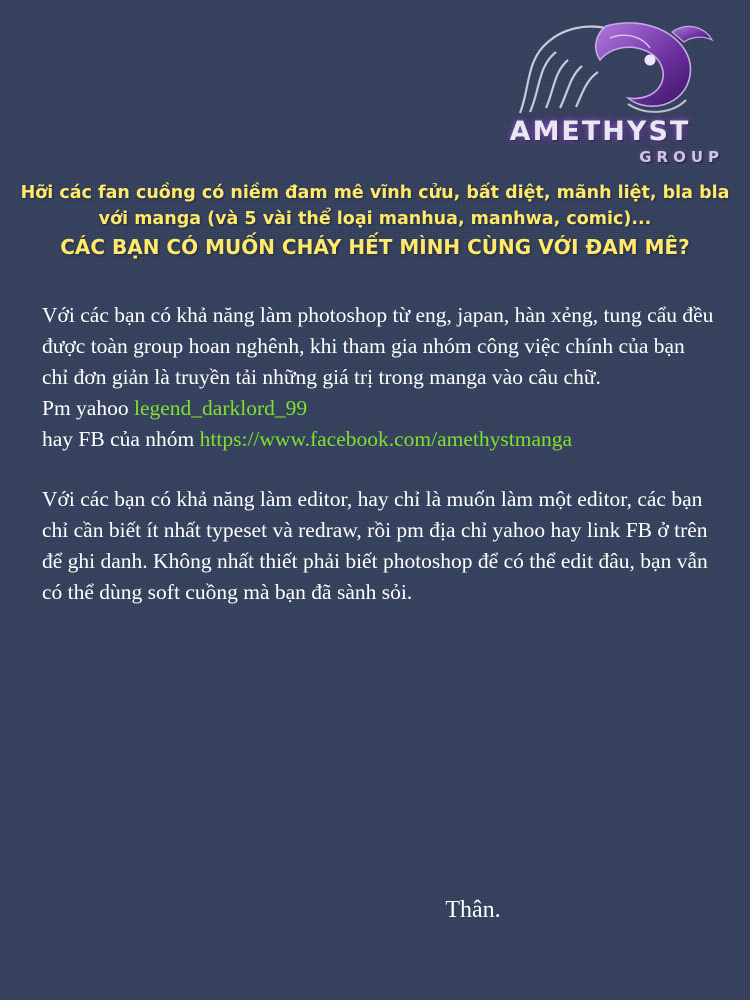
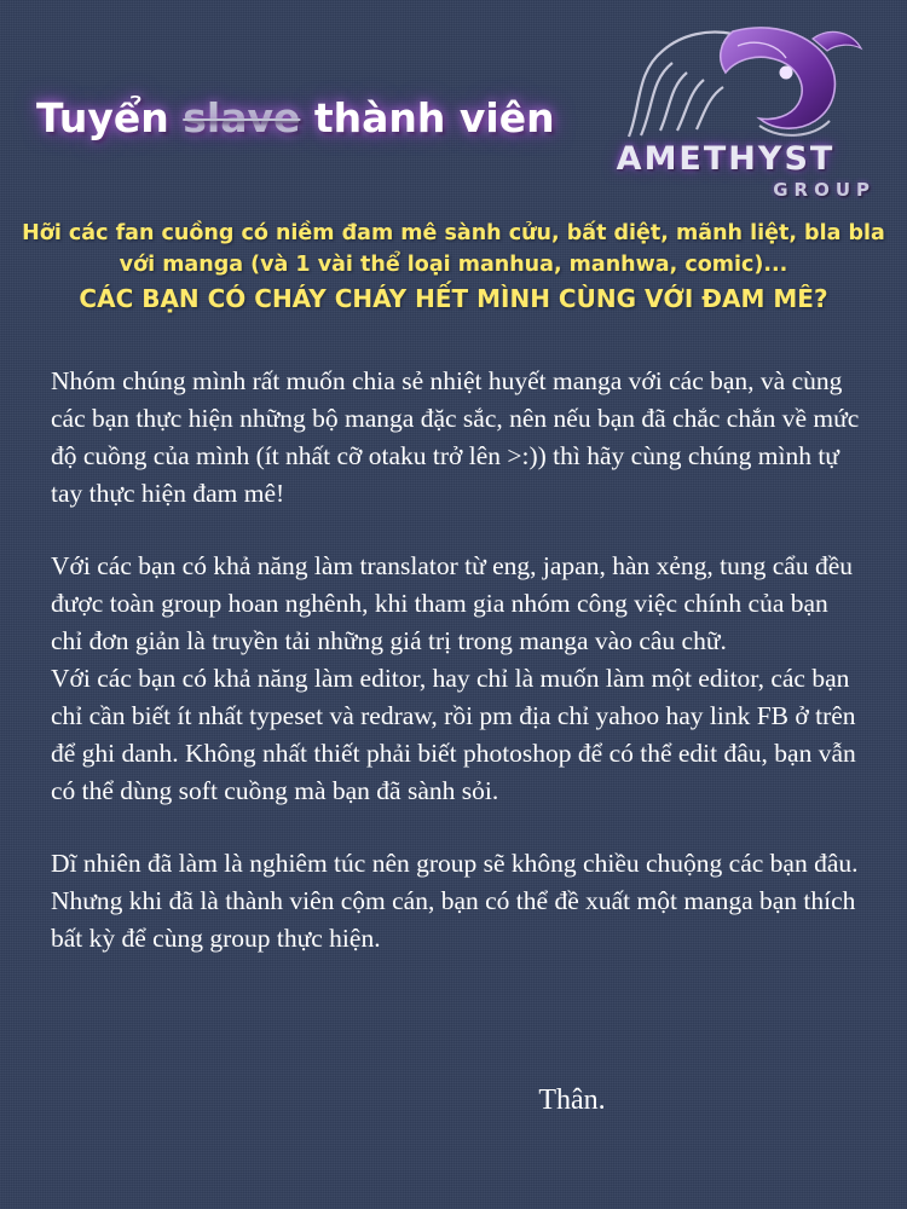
  AMETHYST
  GROUP
+ Tuyển slave thành viên
- Hỡi các fan cuồng có niềm đam mê vĩnh cửu, bất diệt, mãnh liệt, bla bla
+ Hỡi các fan cuồng có niềm đam mê sành cửu, bất diệt, mãnh liệt, bla bla
- với manga (và 5 vài thể loại manhua, manhwa, comic)...
+ với manga (và 1 vài thể loại manhua, manhwa, comic)...
- CÁC BẠN CÓ MUỐN CHÁY HẾT MÌNH CÙNG VỚI ĐAM MÊ?
+ CÁC BẠN CÓ CHÁY CHÁY HẾT MÌNH CÙNG VỚI ĐAM MÊ?
+ Nhóm chúng mình rất muốn chia sẻ nhiệt huyết manga với các bạn, và cùng các bạn thực hiện những bộ manga đặc sắc, nên nếu bạn đã chắc chắn về mức độ cuồng của mình (ít nhất cỡ otaku trở lên >:)) thì hãy cùng chúng mình tự tay thực hiện đam mê!
- Với các bạn có khả năng làm photoshop từ eng, japan, hàn xẻng, tung cẩu đều được toàn group hoan nghênh, khi tham gia nhóm công việc chính của bạn chỉ đơn giản là truyền tải những giá trị trong manga vào câu chữ.
+ Với các bạn có khả năng làm translator từ eng, japan, hàn xẻng, tung cẩu đều được toàn group hoan nghênh, khi tham gia nhóm công việc chính của bạn chỉ đơn giản là truyền tải những giá trị trong manga vào câu chữ.
- Pm yahoo legend_darklord_99
- hay FB của nhóm https://www.facebook.com/amethystmanga
  Với các bạn có khả năng làm editor, hay chỉ là muốn làm một editor, các bạn chỉ cần biết ít nhất typeset và redraw, rồi pm địa chỉ yahoo hay link FB ở trên để ghi danh. Không nhất thiết phải biết photoshop để có thể edit đâu, bạn vẫn có thể dùng soft cuồng mà bạn đã sành sỏi.
+ Dĩ nhiên đã làm là nghiêm túc nên group sẽ không chiều chuộng các bạn đâu. Nhưng khi đã là thành viên cộm cán, bạn có thể đề xuất một manga bạn thích bất kỳ để cùng group thực hiện.
  Thân.
